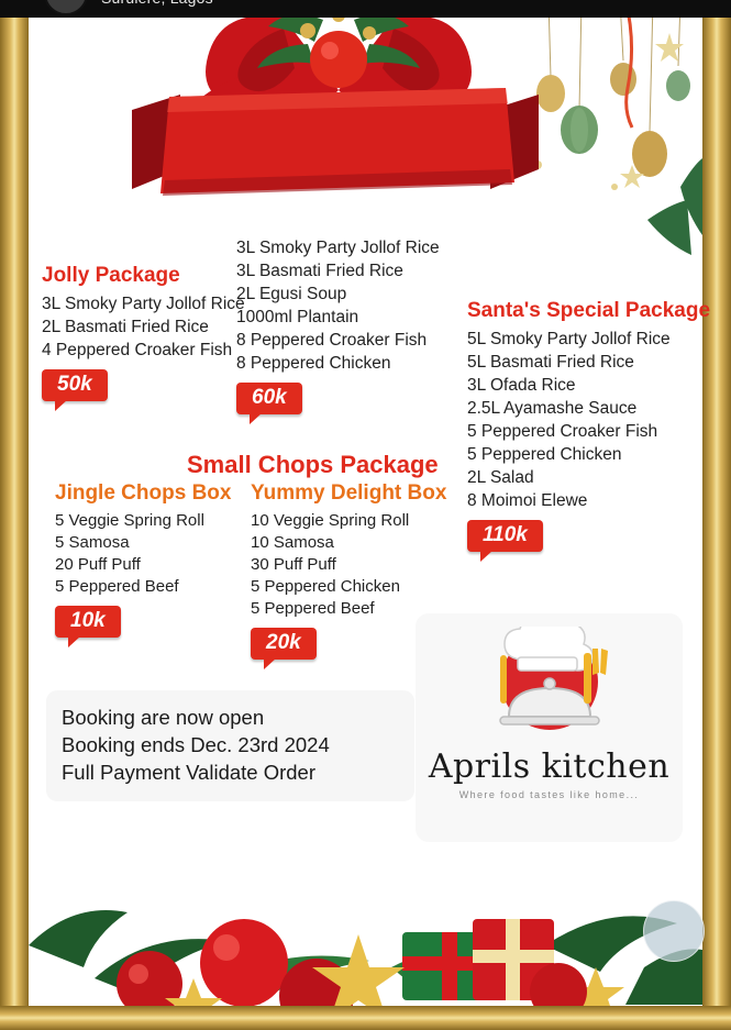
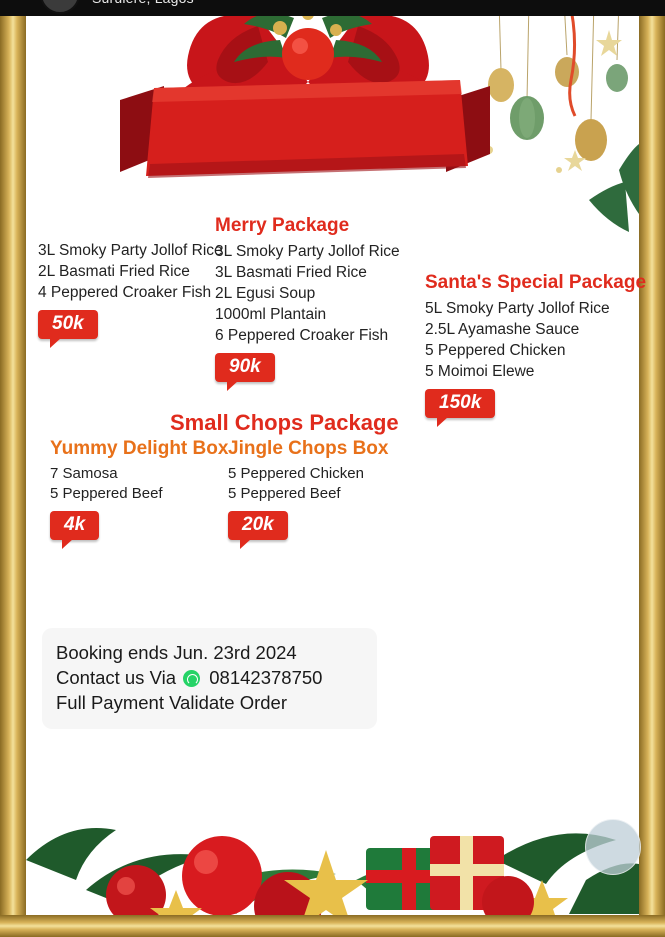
- Jolly Package
  3L Smoky Party Jollof Rice
  2L Basmati Fried Rice
  4 Peppered Croaker Fish
  50k
+ Merry Package
  3L Smoky Party Jollof Rice
  3L Basmati Fried Rice
  2L Egusi Soup
  1000ml Plantain
- 8 Peppered Croaker Fish
+ 6 Peppered Croaker Fish
- 8 Peppered Chicken
- 60k
+ 90k
  Santa's Special Package
  5L Smoky Party Jollof Rice
- 5L Basmati Fried Rice
- 3L Ofada Rice
  2.5L Ayamashe Sauce
- 5 Peppered Croaker Fish
  5 Peppered Chicken
- 2L Salad
- 8 Moimoi Elewe
+ 5 Moimoi Elewe
- 110k
+ 150k
  Small Chops Package
- Jingle Chops Box
+ Yummy Delight Box
- 5 Veggie Spring Roll
- 5 Samosa
+ 7 Samosa
- 20 Puff Puff
  5 Peppered Beef
- 10k
+ 4k
- Yummy Delight Box
+ Jingle Chops Box
- 10 Veggie Spring Roll
- 10 Samosa
- 30 Puff Puff
  5 Peppered Chicken
  5 Peppered Beef
  20k
- Booking are now open
- Booking ends Dec. 23rd 2024
+ Booking ends Jun. 23rd 2024
+ Contact us Via 08142378750
  Full Payment Validate Order
- Aprils kitchen
- Where food tastes like home...
